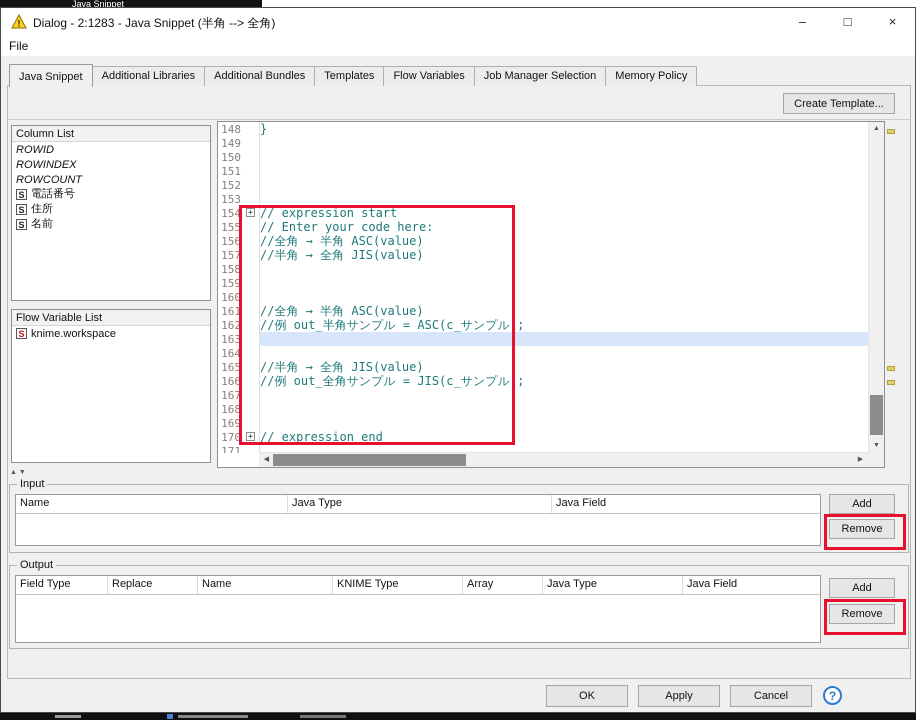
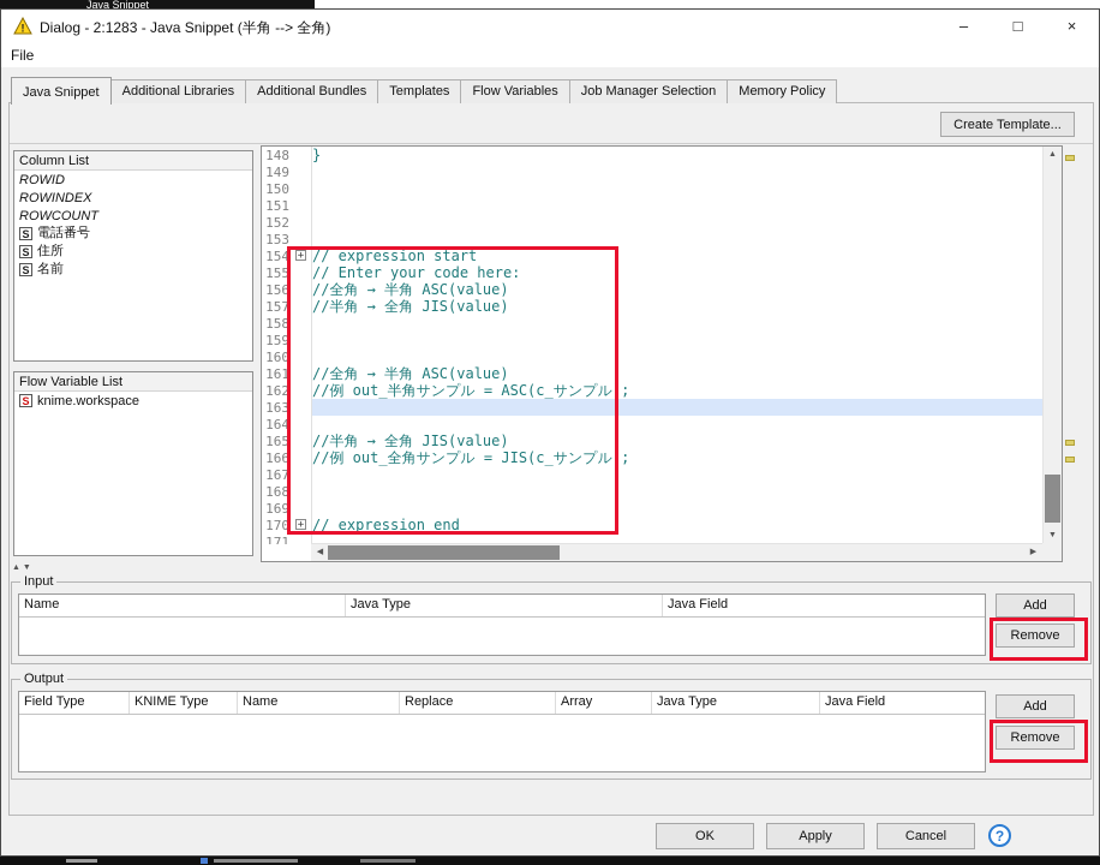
  Java Snippet
  !
  Dialog - 2:1283 - Java Snippet (半角 --> 全角)
  –
  □
  ×
  File
  Java Snippet
  Additional Libraries
  Additional Bundles
  Templates
  Flow Variables
  Job Manager Selection
  Memory Policy
  Create Template...
  Column List
  ROWID
  ROWINDEX
  ROWCOUNT
  S
  電話番号
  S
  住所
  S
  名前
  Flow Variable List
  S
  knime.workspace
  148
  149
  150
  151
  152
  153
  154
  +
  155
  156
  157
  158
  159
  160
  161
  162
  163
  164
  165
  166
  167
  168
  169
  170
  +
  171
  }
  // expression start
  // Enter your code here:
  //全角 → 半角 ASC(value)
  //半角 → 全角 JIS(value)
  //全角 → 半角 ASC(value)
  //例 out_半角サンプル = ASC(c_サンプル);
  //半角 → 全角 JIS(value)
  //例 out_全角サンプル = JIS(c_サンプル);
  // expression end
  Input
  Name
  Java Type
  Java Field
  Add
  Remove
  Output
  Field Type
- Replace
+ KNIME Type
  Name
- KNIME Type
+ Replace
  Array
  Java Type
  Java Field
  Add
  Remove
  OK
  Apply
  Cancel
  ?
